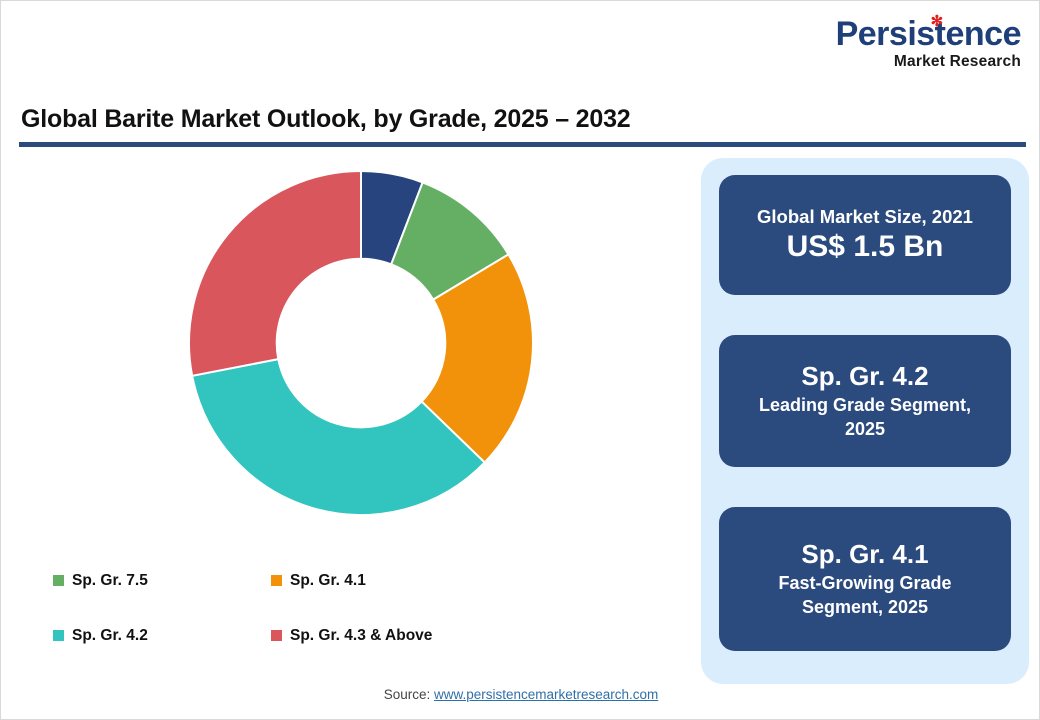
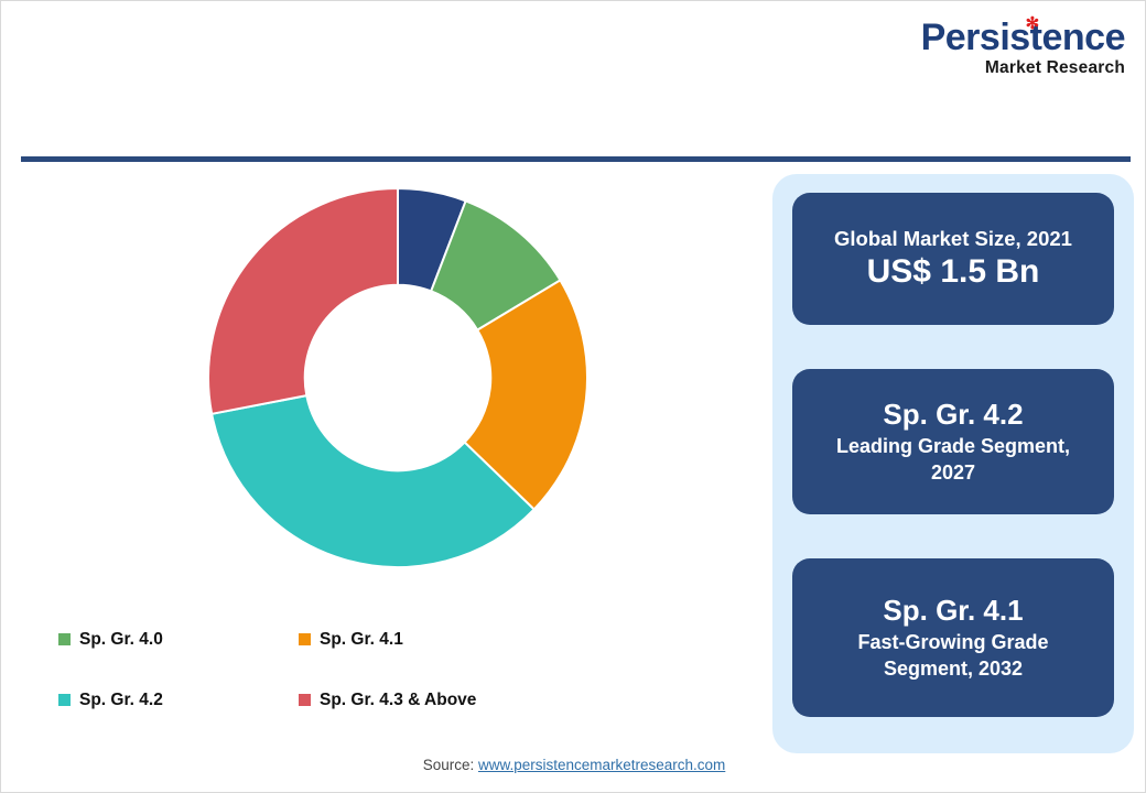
  ✻
  Persistence
  Market Research
- Global Barite Market Outlook, by Grade, 2025 – 2032
- Sp. Gr. 7.5
+ Sp. Gr. 4.0
  Sp. Gr. 4.1
  Sp. Gr. 4.2
  Sp. Gr. 4.3 & Above
  Global Market Size, 2021
  US$ 1.5 Bn
  Sp. Gr. 4.2
  Leading Grade Segment,
- 2025
+ 2027
  Sp. Gr. 4.1
  Fast-Growing Grade
- Segment, 2025
+ Segment, 2032
  Source: www.persistencemarketresearch.com
